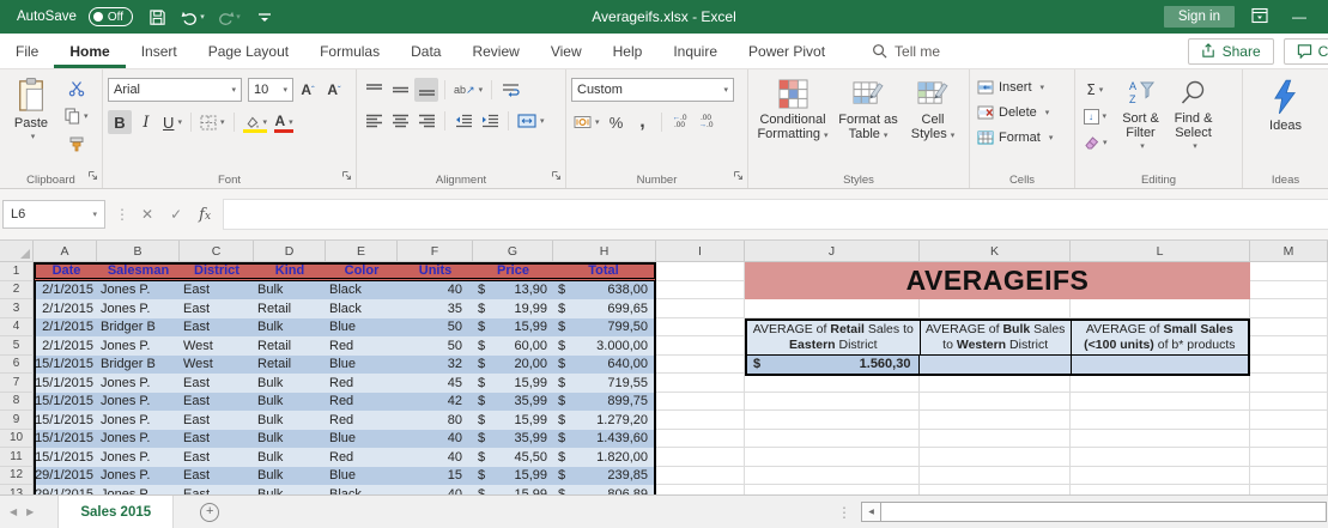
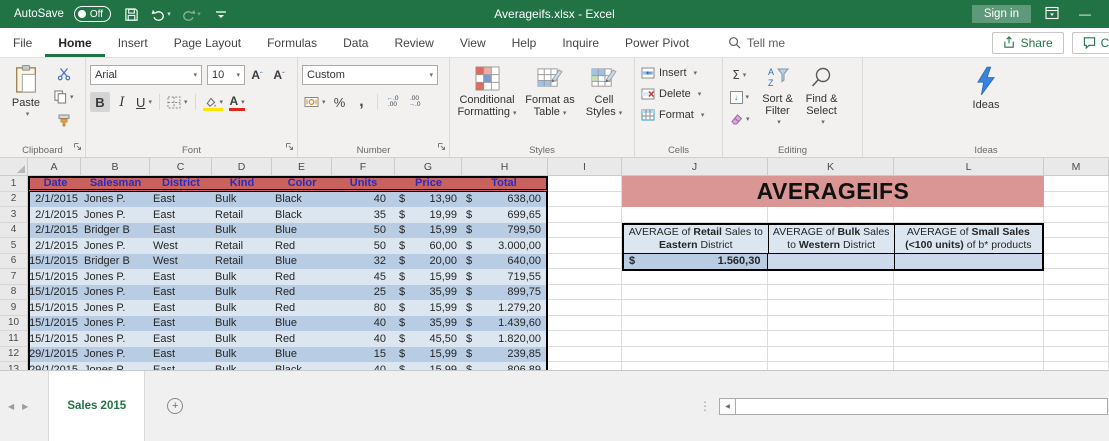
  AutoSave
  Off
  Averageifs.xlsx - Excel
  Sign in
  —
  File
  Home
  Insert
  Page Layout
  Formulas
  Data
  Review
  View
  Help
  Inquire
  Power Pivot
  Tell me
  Share
  Paste
  Clipboard
  Arial
  10
  A
  ˆ
  A
  ˇ
  B
  I
  U
  A
  Font
- ab
- ↗
- Alignment
  Custom
  %
  ,
  Number
  Conditional
  Formatting
  Format as
  Table
  Cell
  Styles
  Styles
  Insert
  Delete
  Format
  Cells
  Σ
  ↓
  A
  Z
  Sort &
  Filter
  Find &
  Select
  Editing
  Ideas
  Ideas
- L6
- ✕
- ✓
- fx
  A
  B
  C
  D
  E
  F
  G
  H
  I
  J
  K
  L
  M
  1
  Date
  Salesman
  District
  Kind
  Color
  Units
  Price
  Total
  2
  2/1/2015
  Jones P.
  East
  Bulk
  Black
  40
  $
  13,90
  $
  638,00
  3
  2/1/2015
  Jones P.
  East
  Retail
  Black
  35
  $
  19,99
  $
  699,65
  4
  2/1/2015
  Bridger B
  East
  Bulk
  Blue
  50
  $
  15,99
  $
  799,50
  5
  2/1/2015
  Jones P.
  West
  Retail
  Red
  50
  $
  60,00
  $
  3.000,00
  6
  15/1/2015
  Bridger B
  West
  Retail
  Blue
  32
  $
  20,00
  $
  640,00
  7
  15/1/2015
  Jones P.
  East
  Bulk
  Red
  45
  $
  15,99
  $
  719,55
  8
  15/1/2015
  Jones P.
  East
  Bulk
  Red
- 42
+ 25
  $
  35,99
  $
  899,75
  9
  15/1/2015
  Jones P.
  East
  Bulk
  Red
  80
  $
  15,99
  $
  1.279,20
  10
  15/1/2015
  Jones P.
  East
  Bulk
  Blue
  40
  $
  35,99
  $
  1.439,60
  11
  15/1/2015
  Jones P.
  East
  Bulk
  Red
  40
  $
  45,50
  $
  1.820,00
  12
  29/1/2015
  Jones P.
  East
  Bulk
  Blue
  15
  $
  15,99
  $
  239,85
  13
  29/1/2015
  Jones P.
  East
  Bulk
  Black
  40
  $
  15,99
  $
  806,89
  AVERAGEIFS
  AVERAGE of Retail Sales to Eastern District
  AVERAGE of Bulk Sales to Western District
  AVERAGE of Small Sales (<100 units) of b* products
  $
  1.560,30
  ◀
  ▶
  Sales 2015
  +
